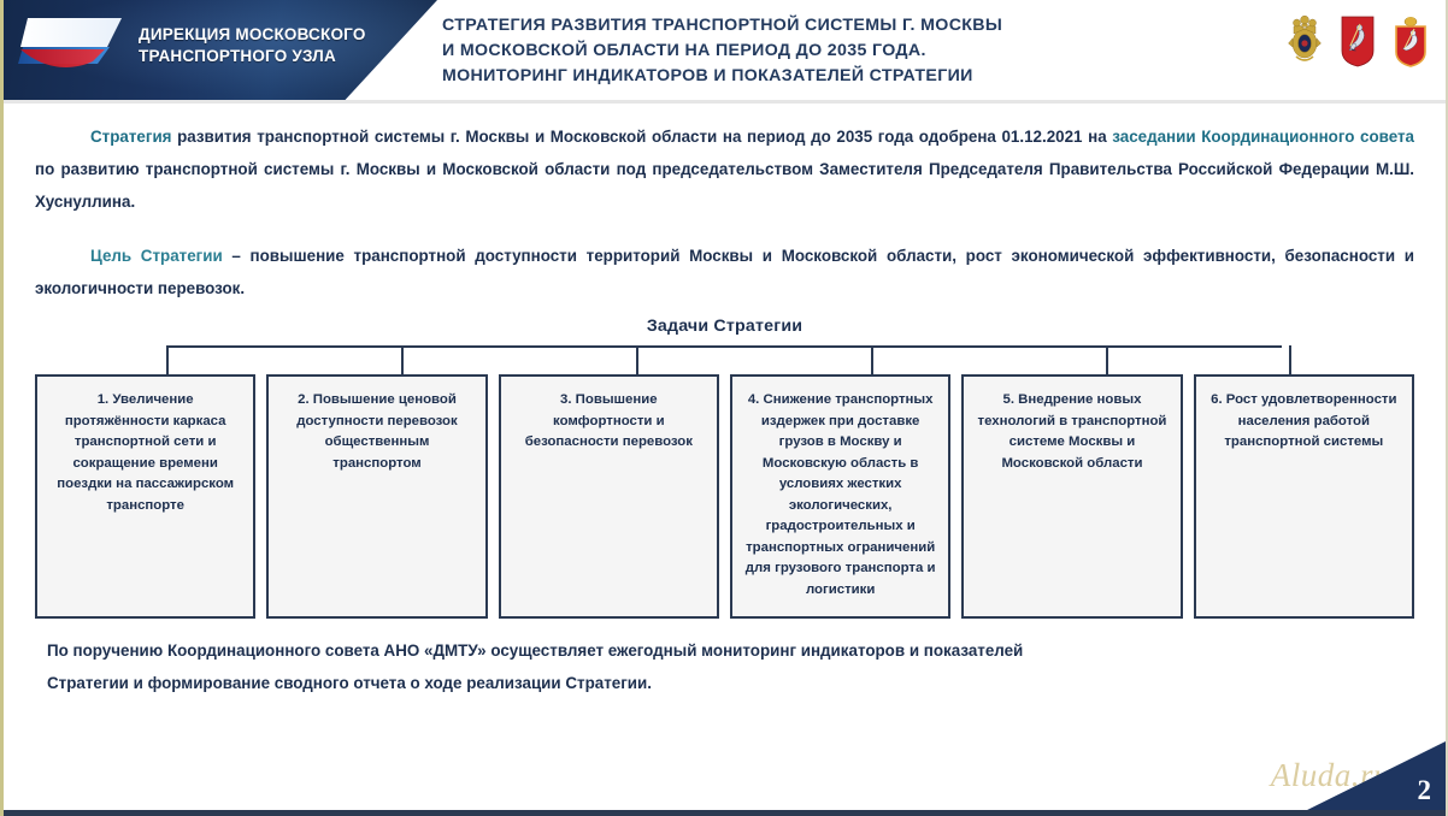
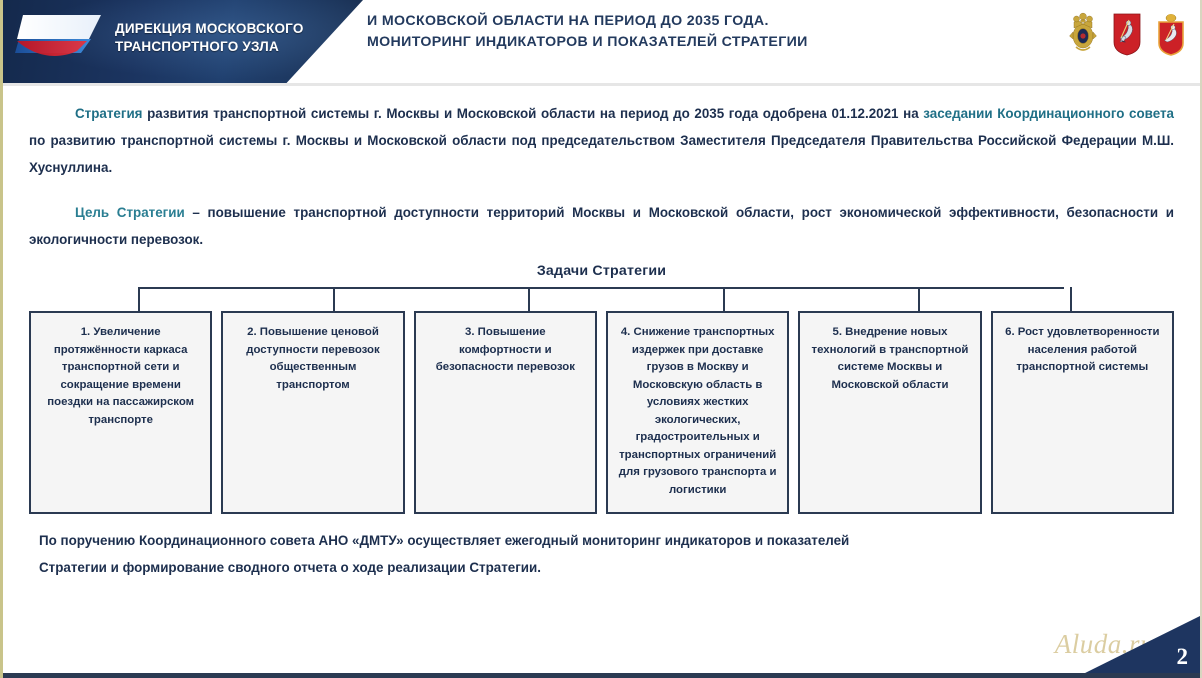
  ДИРЕКЦИЯ МОСКОВСКОГО
  ТРАНСПОРТНОГО УЗЛА
- СТРАТЕГИЯ РАЗВИТИЯ ТРАНСПОРТНОЙ СИСТЕМЫ Г. МОСКВЫ
  И МОСКОВСКОЙ ОБЛАСТИ НА ПЕРИОД ДО 2035 ГОДА.
  МОНИТОРИНГ ИНДИКАТОРОВ И ПОКАЗАТЕЛЕЙ СТРАТЕГИИ
  Стратегия развития транспортной системы г. Москвы и Московской области на период до 2035 года одобрена 01.12.2021 на заседании Координационного совета по развитию транспортной системы г. Москвы и Московской области под председательством Заместителя Председателя Правительства Российской Федерации М.Ш. Хуснуллина.
  Цель Стратегии – повышение транспортной доступности территорий Москвы и Московской области, рост экономической эффективности, безопасности и экологичности перевозок.
  Задачи Стратегии
  1. Увеличение протяжённости каркаса транспортной сети и сокращение времени поездки на пассажирском транспорте
  2. Повышение ценовой доступности перевозок общественным транспортом
  3. Повышение комфортности и безопасности перевозок
  4. Снижение транспортных издержек при доставке грузов в Москву и Московскую область в условиях жестких экологических, градостроительных и транспортных ограничений для грузового транспорта и логистики
  5. Внедрение новых технологий в транспортной системе Москвы и Московской области
  6. Рост удовлетворенности населения работой транспортной системы
  По поручению Координационного совета АНО «ДМТУ» осуществляет ежегодный мониторинг индикаторов и показателей
  Стратегии и формирование сводного отчета о ходе реализации Стратегии.
  Aluda.r
  2
